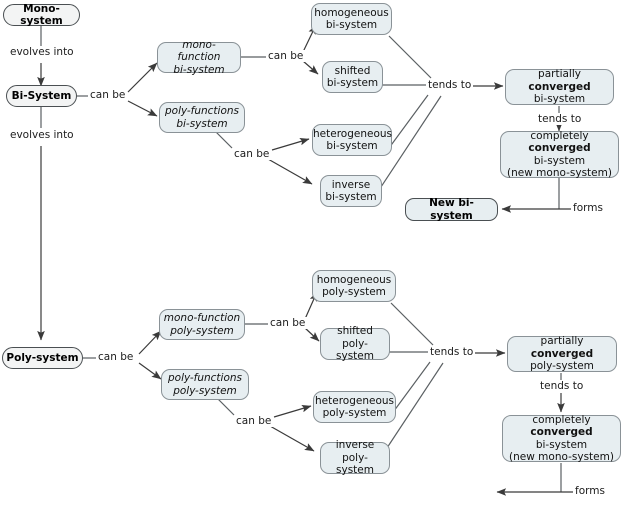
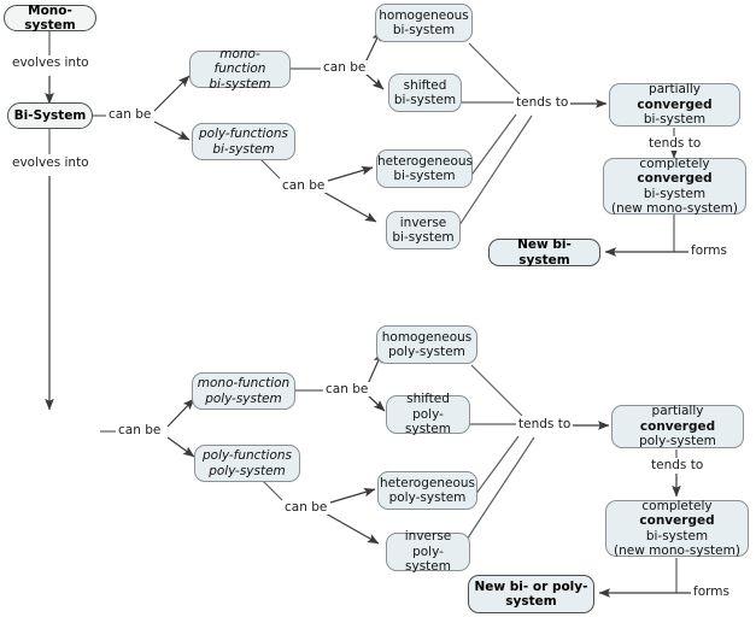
  Mono-system
  Bi-System
- Poly-system
  mono-function
  bi-system
  poly-functions
  bi-system
  homogeneous
  bi-system
  shifted
  bi-system
  heterogeneous
  bi-system
  inverse
  bi-system
  partially converged
  bi-system
  completely converged
  bi-system
  (new mono-system)
  New bi-system
  mono-function
  poly-system
  poly-functions
  poly-system
  homogeneous
  poly-system
  shifted
  poly-system
  heterogeneous
  poly-system
  inverse
  poly-system
  partially converged
  poly-system
  completely converged
  bi-system
  (new mono-system)
+ New bi- or poly-
+ system
  evolves into
  evolves into
  can be
  can be
  can be
  tends to
  tends to
  forms
  can be
  can be
  can be
  tends to
  tends to
  forms
